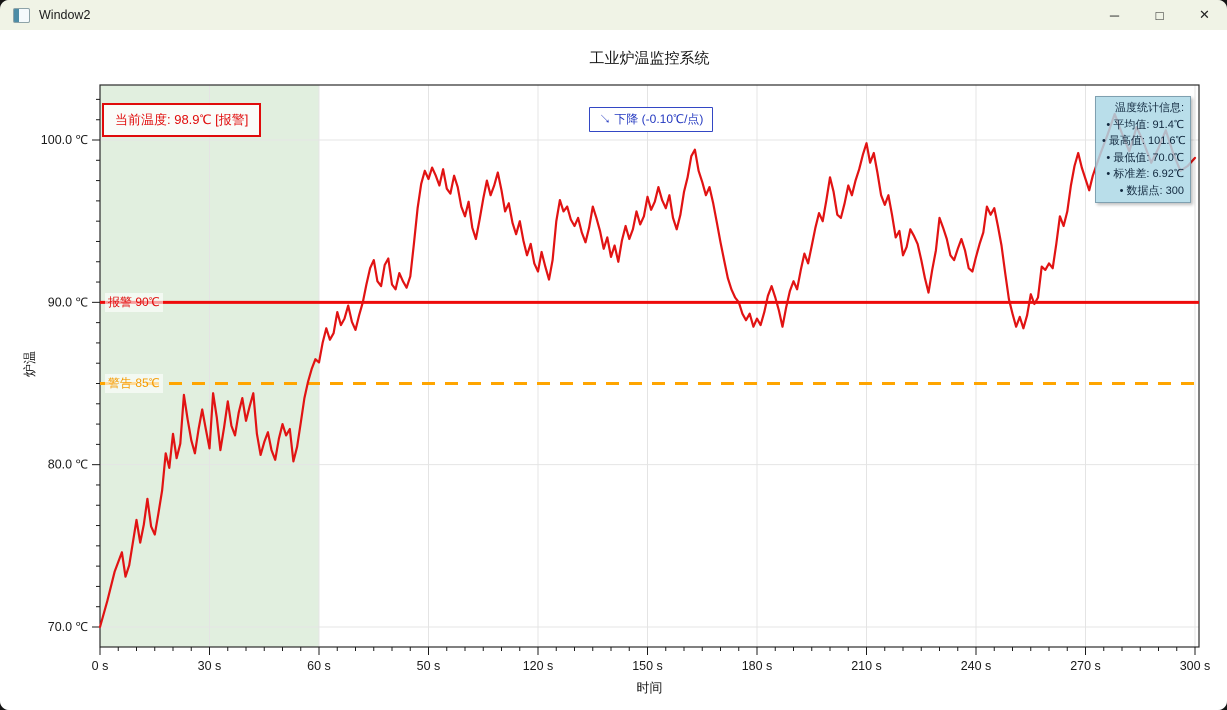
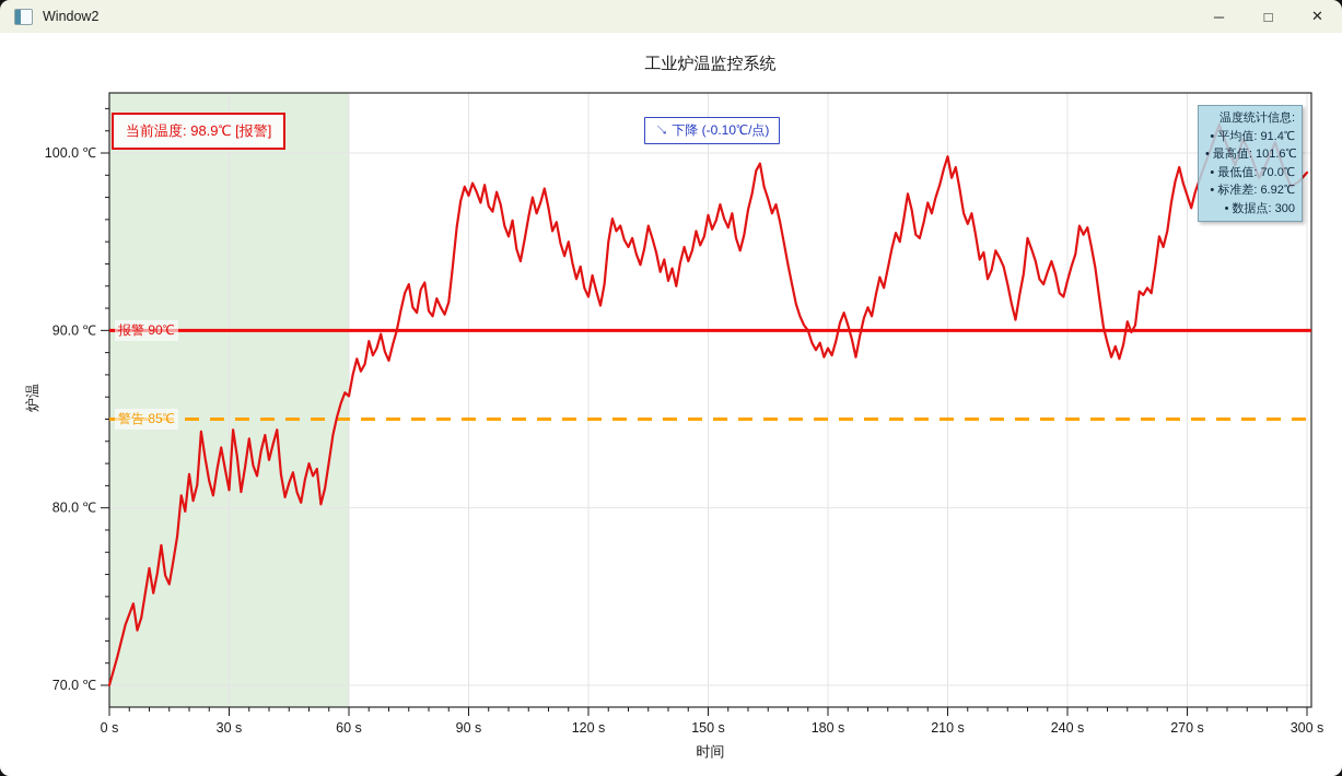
  Window2
  ─
  □
  ✕
  工业炉温监控系统
  0 s
  30 s
  60 s
- 50 s
+ 90 s
  120 s
  150 s
  180 s
  210 s
  240 s
  270 s
  300 s
  70.0 ℃
  80.0 ℃
  90.0 ℃
  100.0 ℃
  时间
  当前温度: 98.9℃ [报警]
  ↘ 下降 (-0.10℃/点)
  温度统计信息:
  • 平均值: 91.4℃
  • 最高值: 101.6℃
  • 最低值: 70.0℃
  • 标准差: 6.92℃
  • 数据点: 300
  报警 90℃
  警告 85℃
